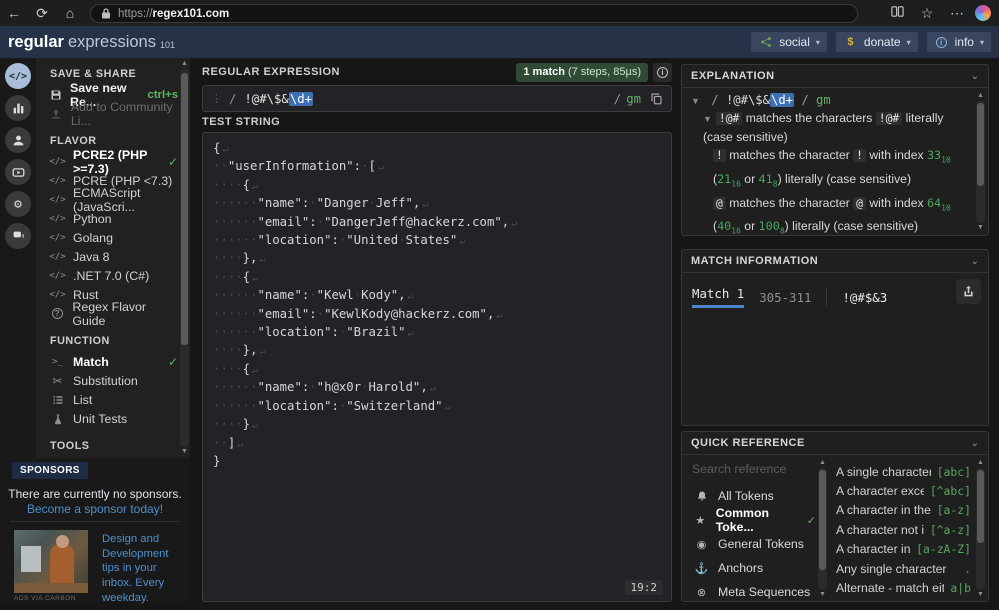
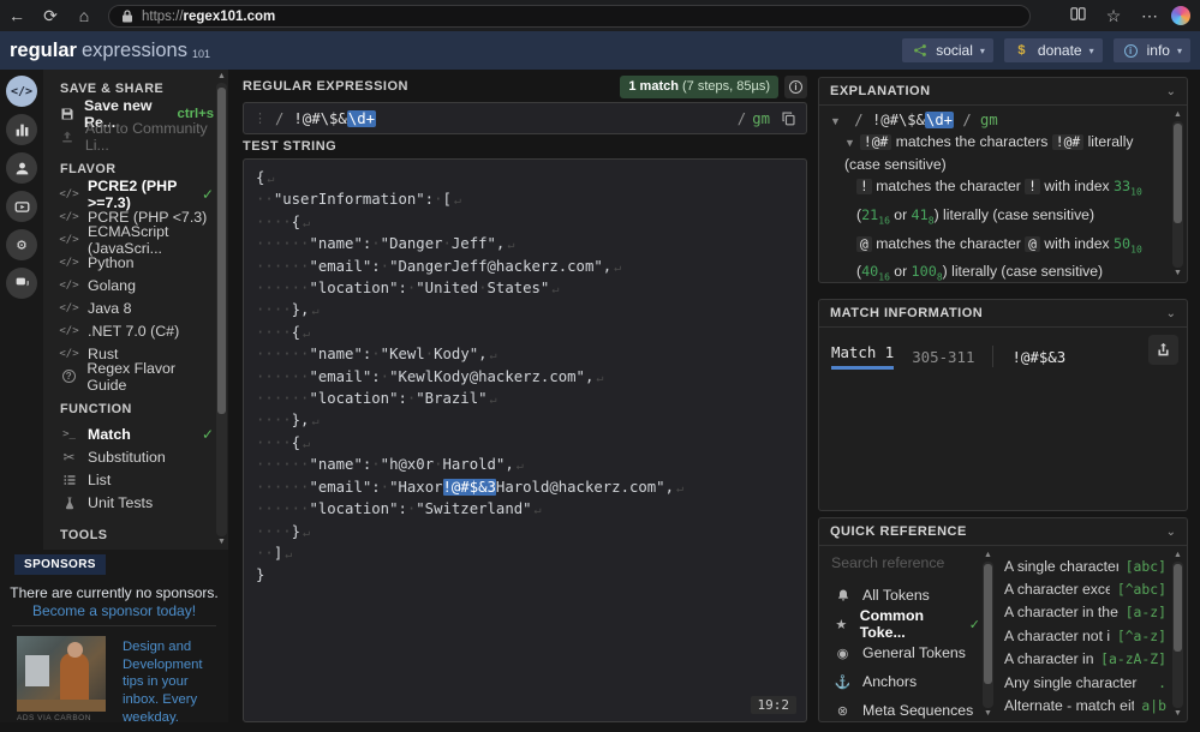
  ←
  ⟳
  ⌂
  https://regex101.com
  ☆
  ⋯
  regular
  expressions
  101
  social
  ▾
  $
  donate
  ▾
  i
  info
  ▾
  </>
  ⚙
  SAVE & SHARE
  Save new Re...
  ctrl+s
  Add to Community Li...
  FLAVOR
  </>
  PCRE2 (PHP >=7.3)
  ✓
  </>
  PCRE (PHP <7.3)
  </>
  ECMAScript (JavaScri...
  </>
  Python
  </>
  Golang
  </>
  Java 8
  </>
  .NET 7.0 (C#)
  </>
  Rust
  ?
  Regex Flavor Guide
  FUNCTION
  >_
  Match
  ✓
  ✂
  Substitution
  List
  Unit Tests
  TOOLS
  SPONSORS
  There are currently no sponsors.
  Become a sponsor today!
  Design and Development tips in your inbox. Every weekday.
  REGULAR EXPRESSION
  1 match
  (7 steps, 85µs)
  i
  ⋮
  /
  !@#\$&\d+
  / gm
  TEST STRING
  { ↵
  ··"userInformation":·[ ↵
  ····{ ↵
  ······"name":·"Danger·Jeff", ↵
  ······"email":·"DangerJeff@hackerz.com", ↵
  ······"location":·"United·States" ↵
  ····}, ↵
  ····{ ↵
  ······"name":·"Kewl·Kody", ↵
  ······"email":·"KewlKody@hackerz.com", ↵
  ······"location":·"Brazil" ↵
  ····}, ↵
  ····{ ↵
  ······"name":·"h@x0r·Harold", ↵
+ ······"email":·"Haxor!@#$&3Harold@hackerz.com", ↵
  ······"location":·"Switzerland" ↵
  ····} ↵
  ··] ↵
  }
  19:2
  EXPLANATION
  ⌄
  ▼ / !@#\$&\d+ / gm
  ▼ !@# matches the characters !@# literally (case sensitive)
  ! matches the character ! with index 3310 (2116 or 418) literally (case sensitive)
- @ matches the character @ with index 6410 (4016 or 1008) literally (case sensitive)
+ @ matches the character @ with index 5010 (4016 or 1008) literally (case sensitive)
  MATCH INFORMATION
  ⌄
  Match 1
  305-311
  !@#$&3
  QUICK REFERENCE
  ⌄
  Search reference
  All Tokens
  ★
  Common Toke...
  ✓
  ◉
  General Tokens
  ⚓
  Anchors
  ⊗
  Meta Sequences
  [abc]
  [^abc]
  [a-z]
  [^a-z]
  [a-zA-Z]
  Any single character
  .
  Alternate - match eit
  a|b
